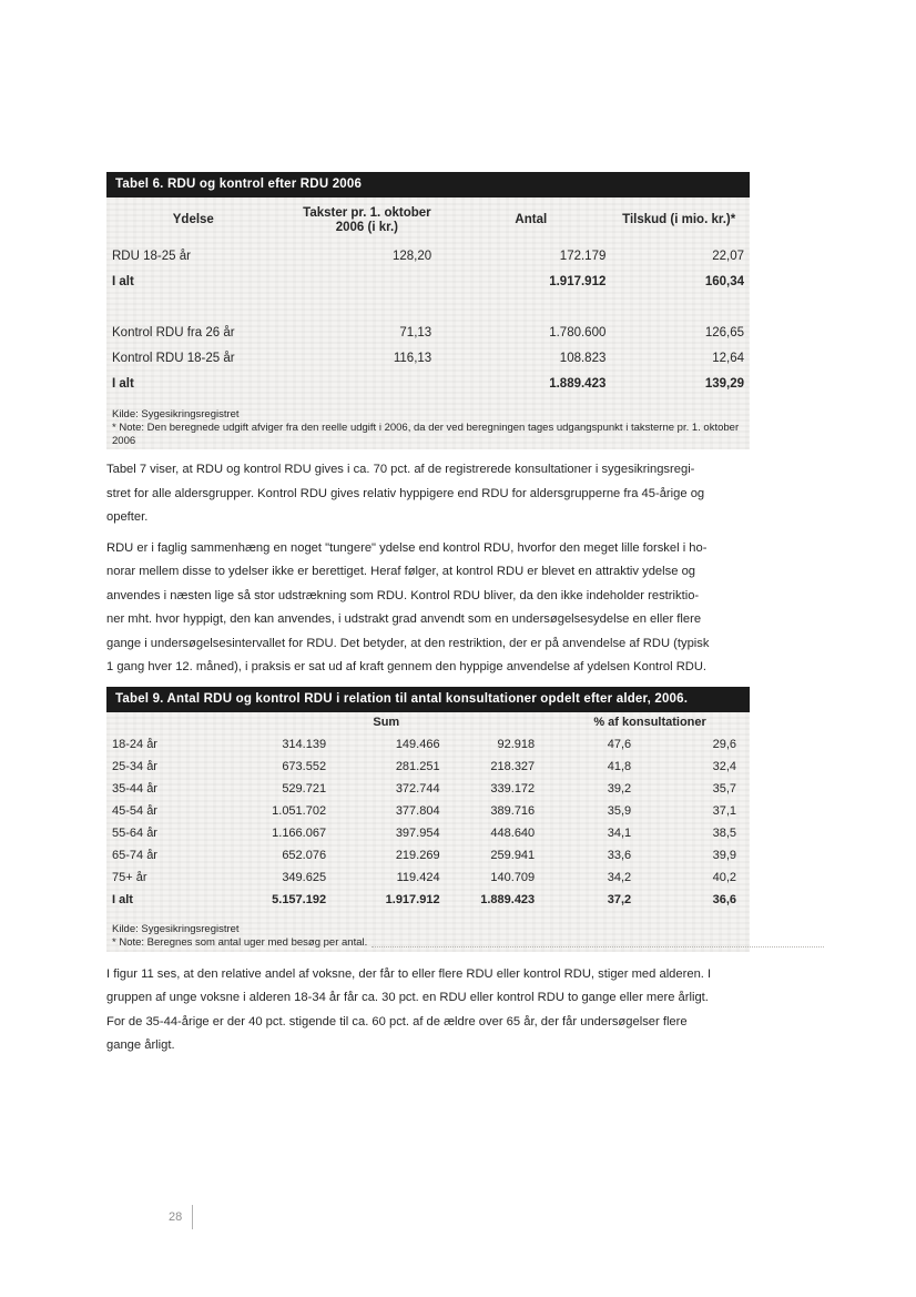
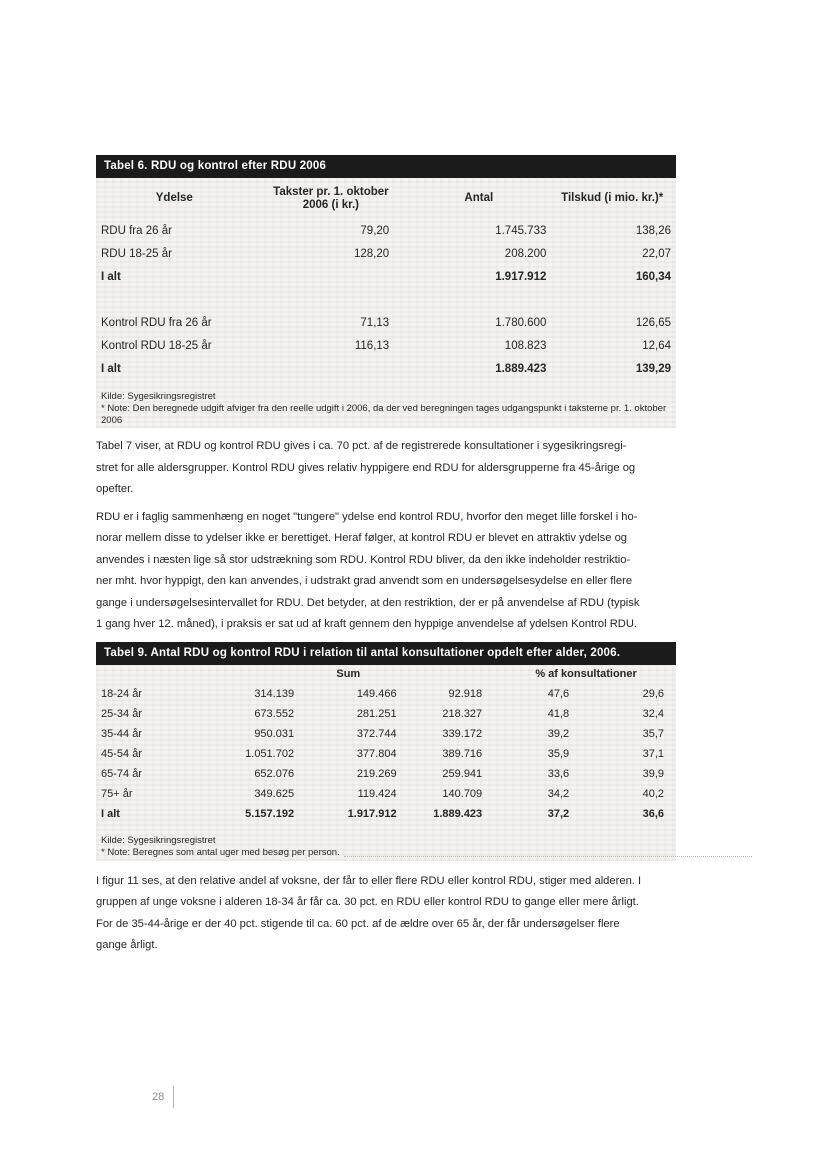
  Tabel 6. RDU og kontrol efter RDU 2006
  Ydelse	Takster pr. 1. oktober 2006 (i kr.)	Antal	Tilskud (i mio. kr.)*
+ RDU fra 26 år	79,20	1.745.733	138,26
- RDU 18-25 år	128,20	172.179	22,07
+ RDU 18-25 år	128,20	208.200	22,07
  I alt		1.917.912	160,34
  Kontrol RDU fra 26 år	71,13	1.780.600	126,65
  Kontrol RDU 18-25 år	116,13	108.823	12,64
  I alt		1.889.423	139,29
  Kilde: Sygesikringsregistret
  * Note: Den beregnede udgift afviger fra den reelle udgift i 2006, da der ved beregningen tages udgangspunkt i taksterne pr. 1. oktober 2006
  Tabel 7 viser, at RDU og kontrol RDU gives i ca. 70 pct. af de registrerede konsultationer i sygesikringsregi-
  stret for alle aldersgrupper. Kontrol RDU gives relativ hyppigere end RDU for aldersgrupperne fra 45-årige og
  opefter.
  RDU er i faglig sammenhæng en noget "tungere" ydelse end kontrol RDU, hvorfor den meget lille forskel i ho-
  norar mellem disse to ydelser ikke er berettiget. Heraf følger, at kontrol RDU er blevet en attraktiv ydelse og
  anvendes i næsten lige så stor udstrækning som RDU. Kontrol RDU bliver, da den ikke indeholder restriktio-
  ner mht. hvor hyppigt, den kan anvendes, i udstrakt grad anvendt som en undersøgelsesydelse en eller flere
  gange i undersøgelsesintervallet for RDU. Det betyder, at den restriktion, der er på anvendelse af RDU (typisk
  1 gang hver 12. måned), i praksis er sat ud af kraft gennem den hyppige anvendelse af ydelsen Kontrol RDU.
  Tabel 9. Antal RDU og kontrol RDU i relation til antal konsultationer opdelt efter alder, 2006.
  	Sum	% af konsultationer
  18-24 år	314.139	149.466	92.918	47,6	29,6
  25-34 år	673.552	281.251	218.327	41,8	32,4
- 35-44 år	529.721	372.744	339.172	39,2	35,7
+ 35-44 år	950.031	372.744	339.172	39,2	35,7
  45-54 år	1.051.702	377.804	389.716	35,9	37,1
- 55-64 år	1.166.067	397.954	448.640	34,1	38,5
  65-74 år	652.076	219.269	259.941	33,6	39,9
  75+ år	349.625	119.424	140.709	34,2	40,2
  I alt	5.157.192	1.917.912	1.889.423	37,2	36,6
  Kilde: Sygesikringsregistret
- * Note: Beregnes som antal uger med besøg per antal.
+ * Note: Beregnes som antal uger med besøg per person.
  I figur 11 ses, at den relative andel af voksne, der får to eller flere RDU eller kontrol RDU, stiger med alderen. I
  gruppen af unge voksne i alderen 18-34 år får ca. 30 pct. en RDU eller kontrol RDU to gange eller mere årligt.
  For de 35-44-årige er der 40 pct. stigende til ca. 60 pct. af de ældre over 65 år, der får undersøgelser flere
  gange årligt.
  28
